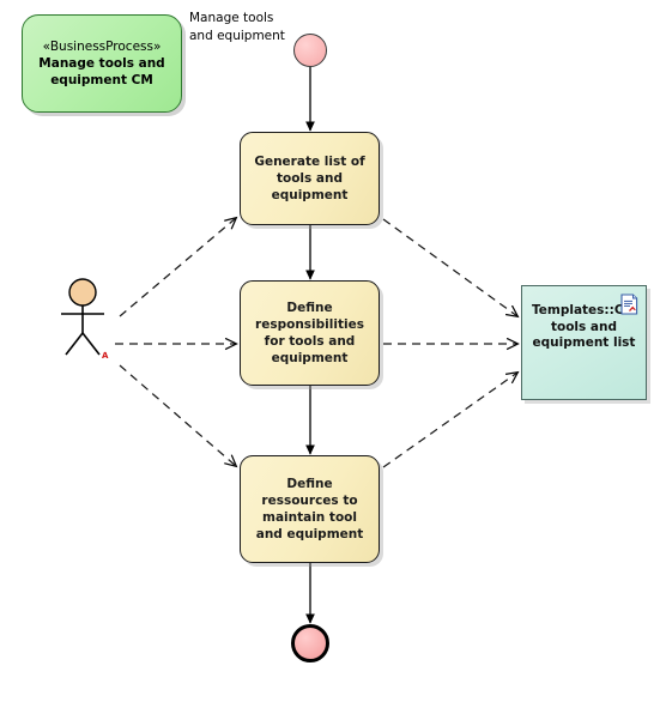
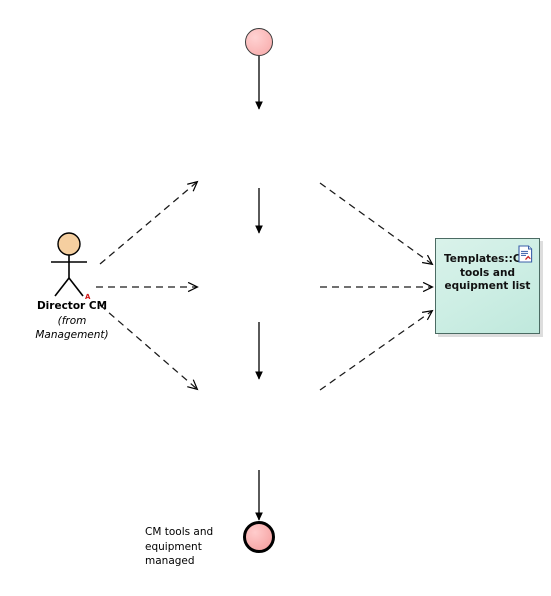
- «BusinessProcess»
- Manage tools and
- equipment CM
- Manage tools
- and equipment
- Generate list of tools and equipment
- Define responsibilities for tools and equipment
- Define ressources to maintain tool and equipment
  Templates::C tools and equipment list
+ Director CM
  A
+ (from
+ Management)
+ CM tools and
+ equipment
+ managed
